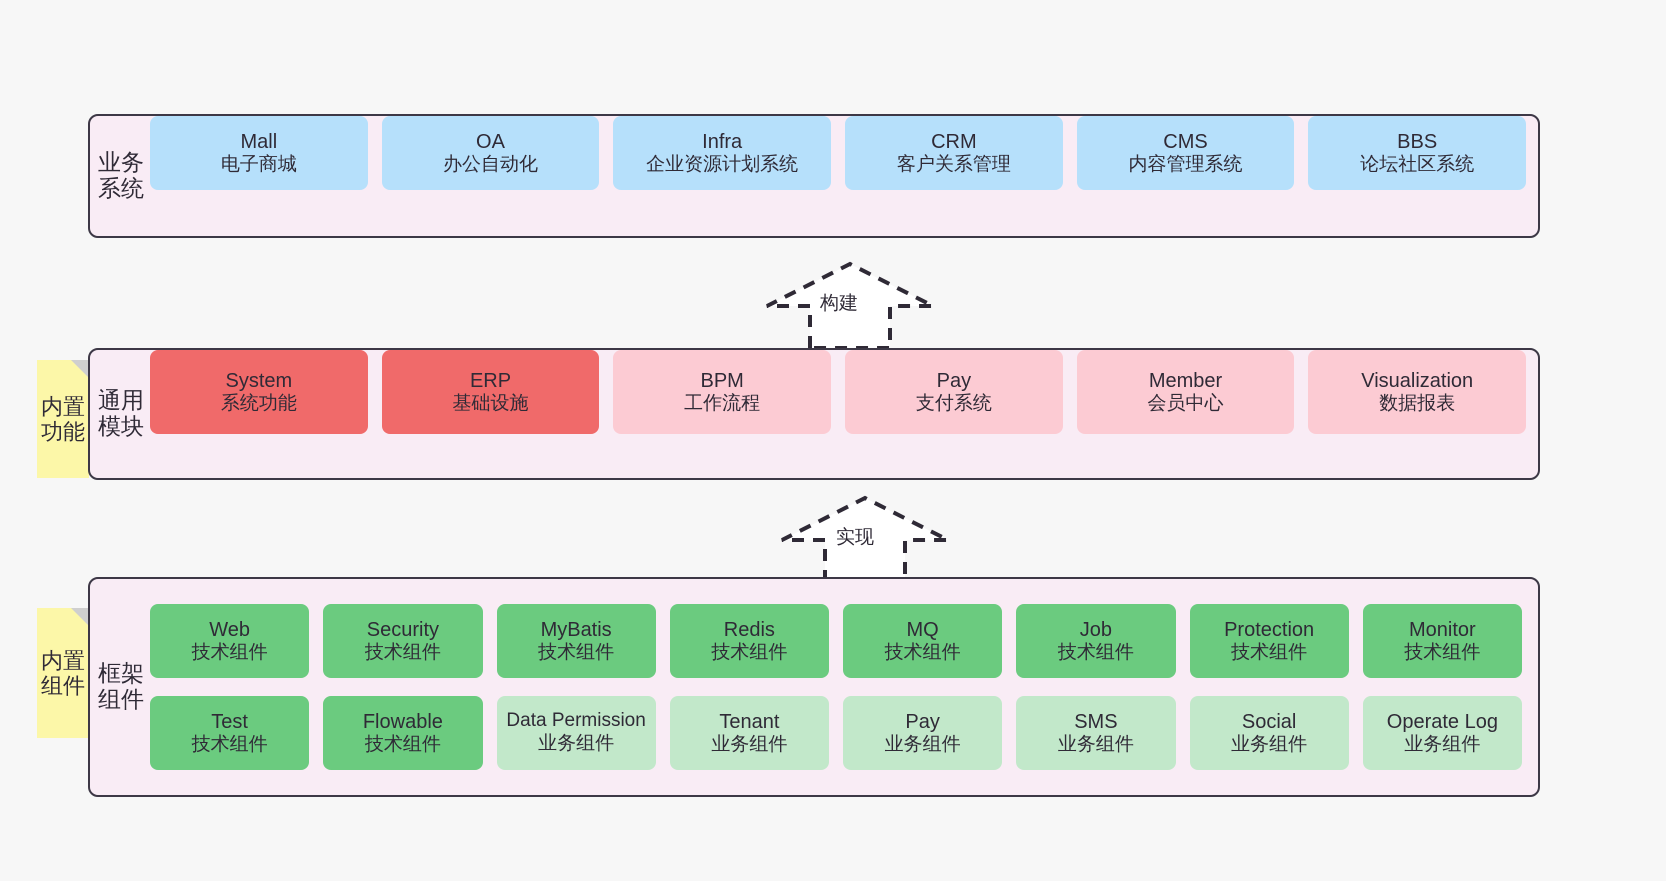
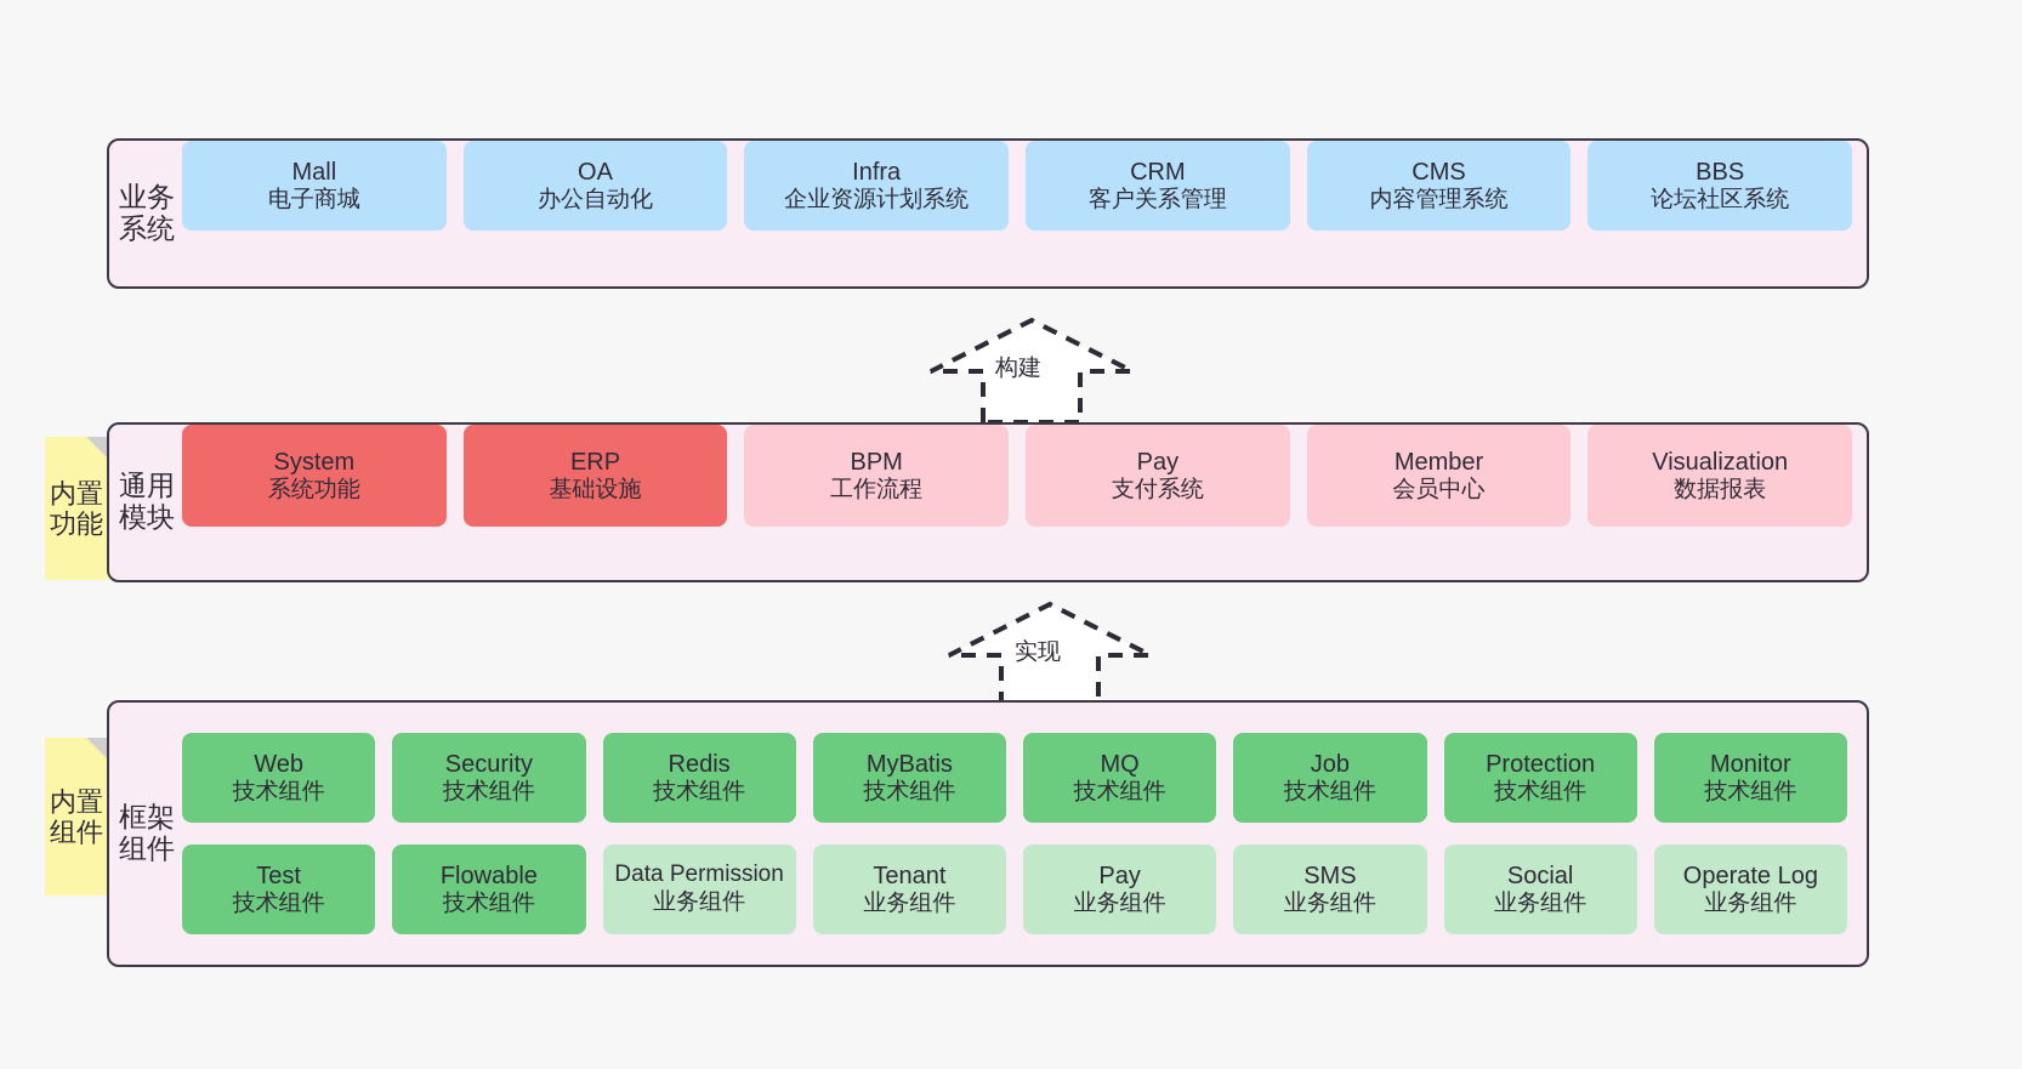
  业务系统
  Mall
  电子商城
  OA
  办公自动化
  Infra
  企业资源计划系统
  CRM
  客户关系管理
  CMS
  内容管理系统
  BBS
  论坛社区系统
  构建
  内置功能
  通用模块
  System
  系统功能
  ERP
  基础设施
  BPM
  工作流程
  Pay
  支付系统
  Member
  会员中心
  Visualization
  数据报表
  实现
  内置组件
  框架组件
  Web
  技术组件
  Security
  技术组件
- MyBatis
+ Redis
  技术组件
- Redis
+ MyBatis
  技术组件
  MQ
  技术组件
  Job
  技术组件
  Protection
  技术组件
  Monitor
  技术组件
  Test
  技术组件
  Flowable
  技术组件
  Data Permission
  业务组件
  Tenant
  业务组件
  Pay
  业务组件
  SMS
  业务组件
  Social
  业务组件
  Operate Log
  业务组件
